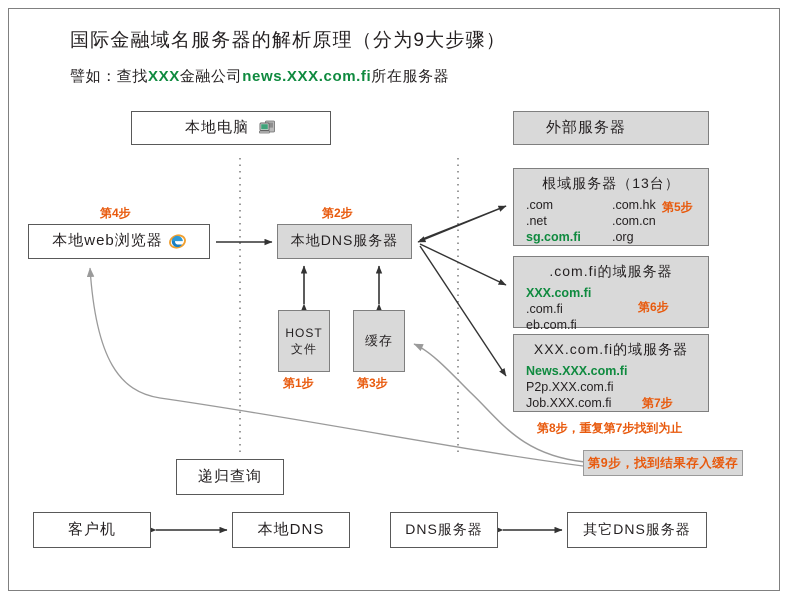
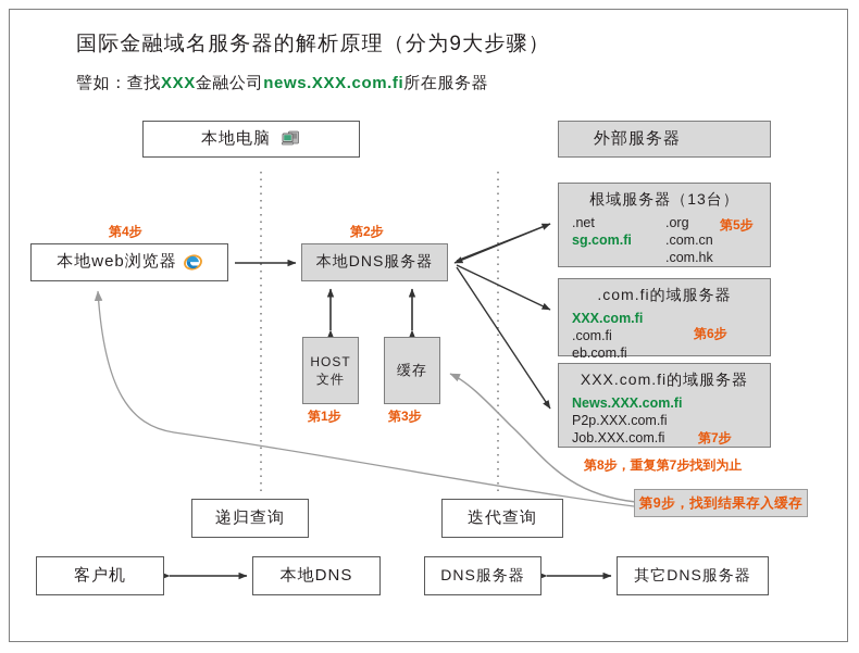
  国际金融域名服务器的解析原理（分为9大步骤）
  譬如：查找XXX金融公司news.XXX.com.fi所在服务器
  本地电脑
  外部服务器
  本地web浏览器
  本地DNS服务器
  HOST
  文件
  缓存
  根域服务器（13台）
- .com
  .net
  sg.com.fi
- .com.hk
+ .org
  .com.cn
- .org
+ .com.hk
  第5步
  .com.fi的域服务器
  XXX.com.fi
  .com.fi
  eb.com.fi
  第6步
  XXX.com.fi的域服务器
  News.XXX.com.fi
  P2p.XXX.com.fi
  Job.XXX.com.fi
  第7步
  第1步
  第2步
  第3步
  第4步
  第8步，重复第7步找到为止
  第9步，找到结果存入缓存
  递归查询
+ 迭代查询
  客户机
  本地DNS
  DNS服务器
  其它DNS服务器
